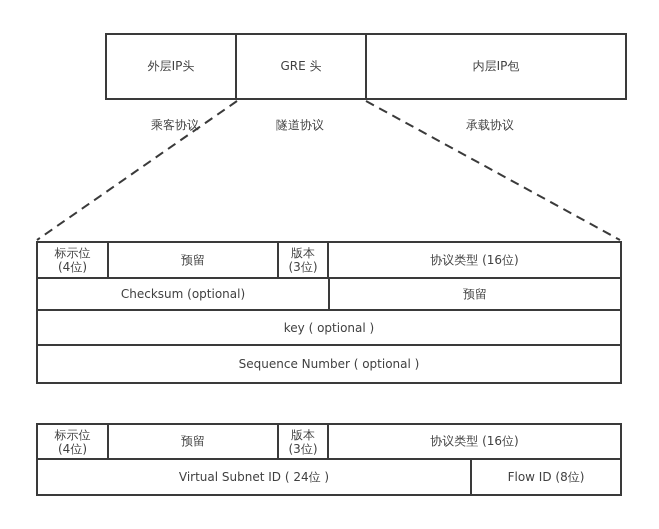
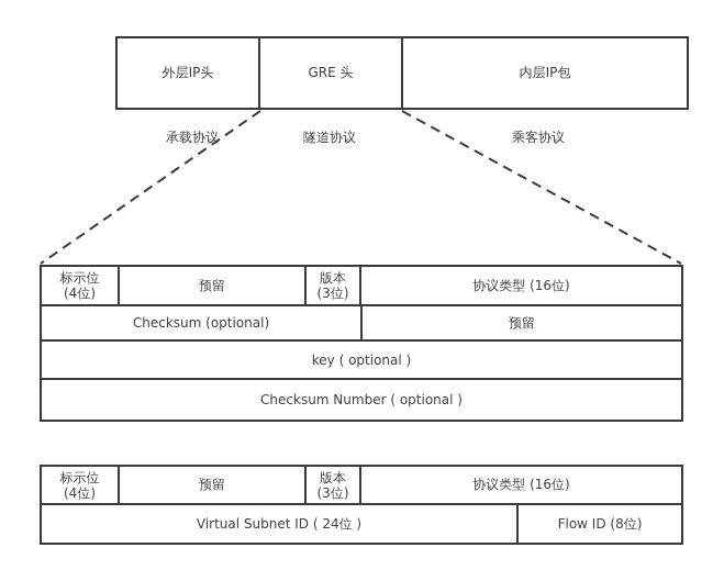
  外层IP头
  GRE 头
  内层IP包
- 乘客协议
+ 承载协议
  隧道协议
- 承载协议
+ 乘客协议
  标示位
  (4位)
  预留
  版本
  (3位)
  协议类型 (16位)
  Checksum (optional)
  预留
  key ( optional )
- Sequence Number ( optional )
+ Checksum Number ( optional )
  标示位
  (4位)
  预留
  版本
  (3位)
  协议类型 (16位)
  Virtual Subnet ID ( 24位 )
  Flow ID (8位)
